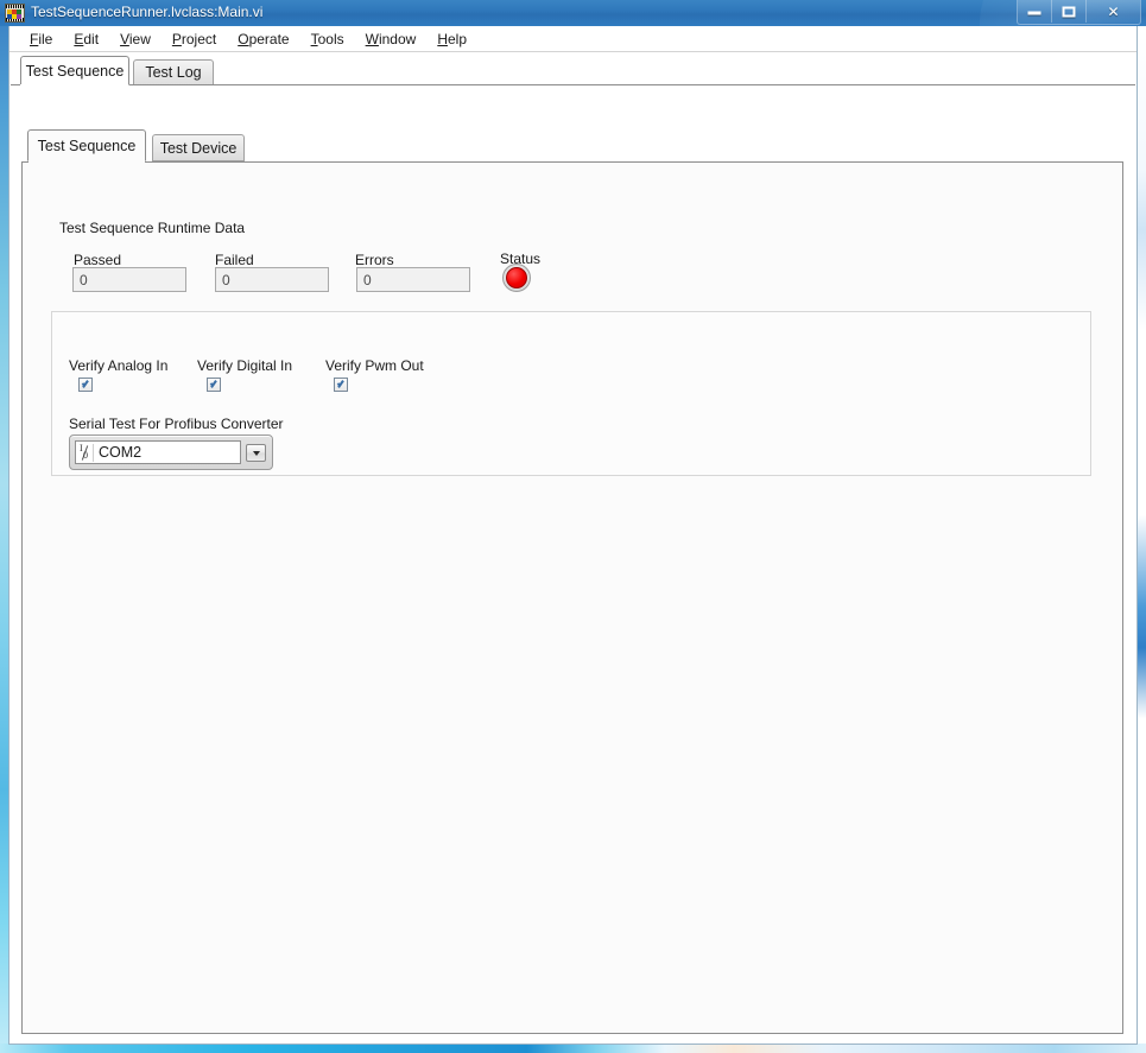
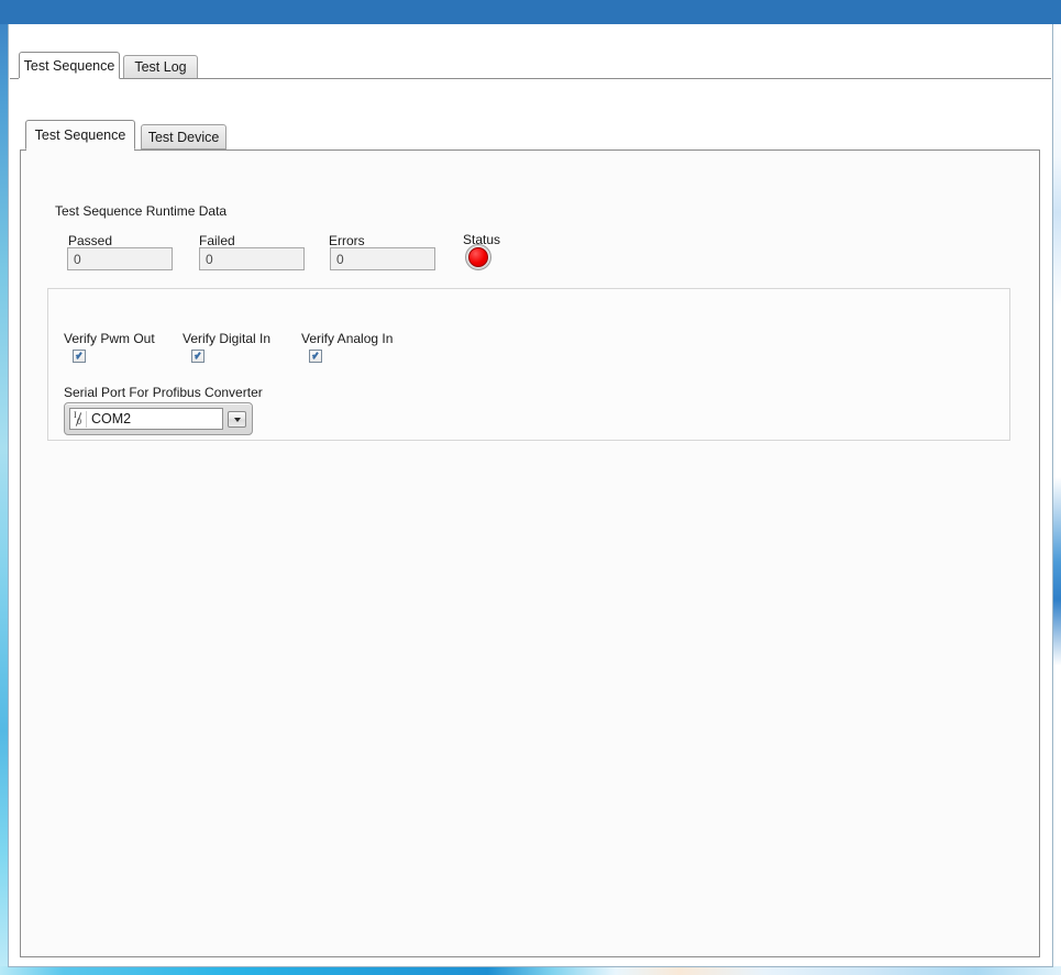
- TestSequenceRunner.lvclass:Main.vi
- File
- Edit
- View
- Project
- Operate
- Tools
- Window
- Help
  Test Sequence
  Test Log
  Test Sequence Runtime Data
  Passed
  Failed
  Errors
  Status
  0
  0
  0
- Verify Analog In
+ Verify Pwm Out
  Verify Digital In
- Verify Pwm Out
+ Verify Analog In
- Serial Test For Profibus Converter
+ Serial Port For Profibus Converter
  I
  0
  COM2
  Test Sequence
  Test Device
